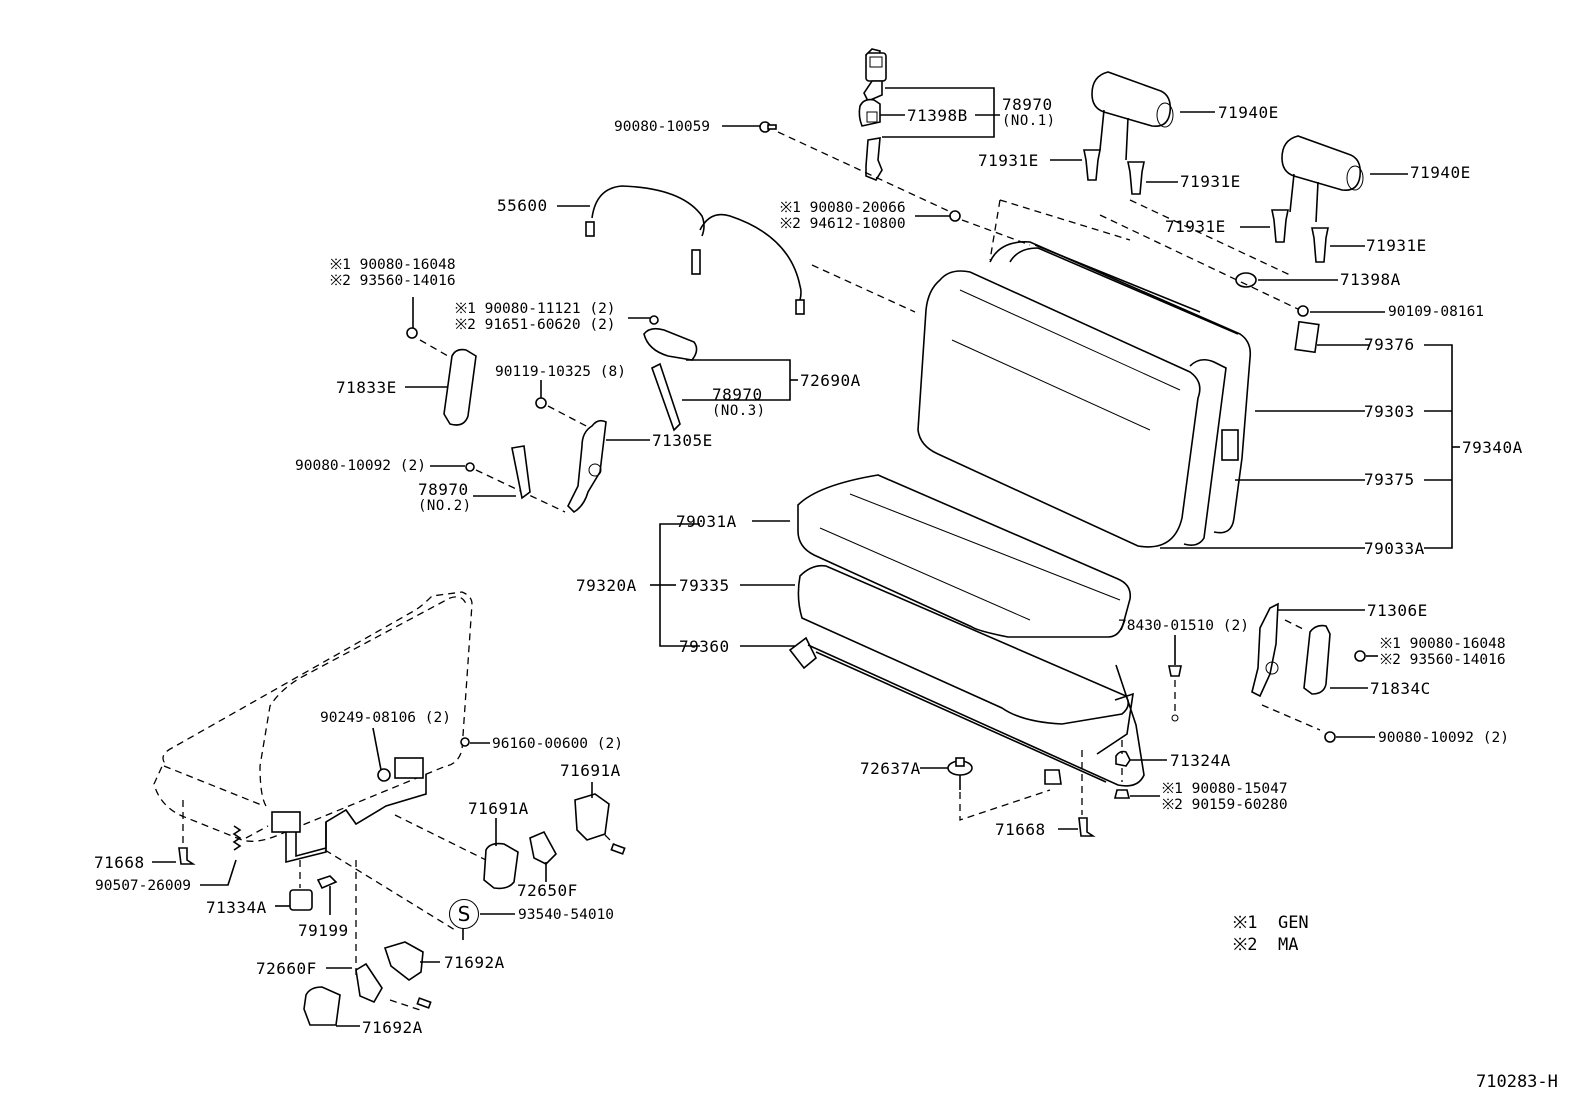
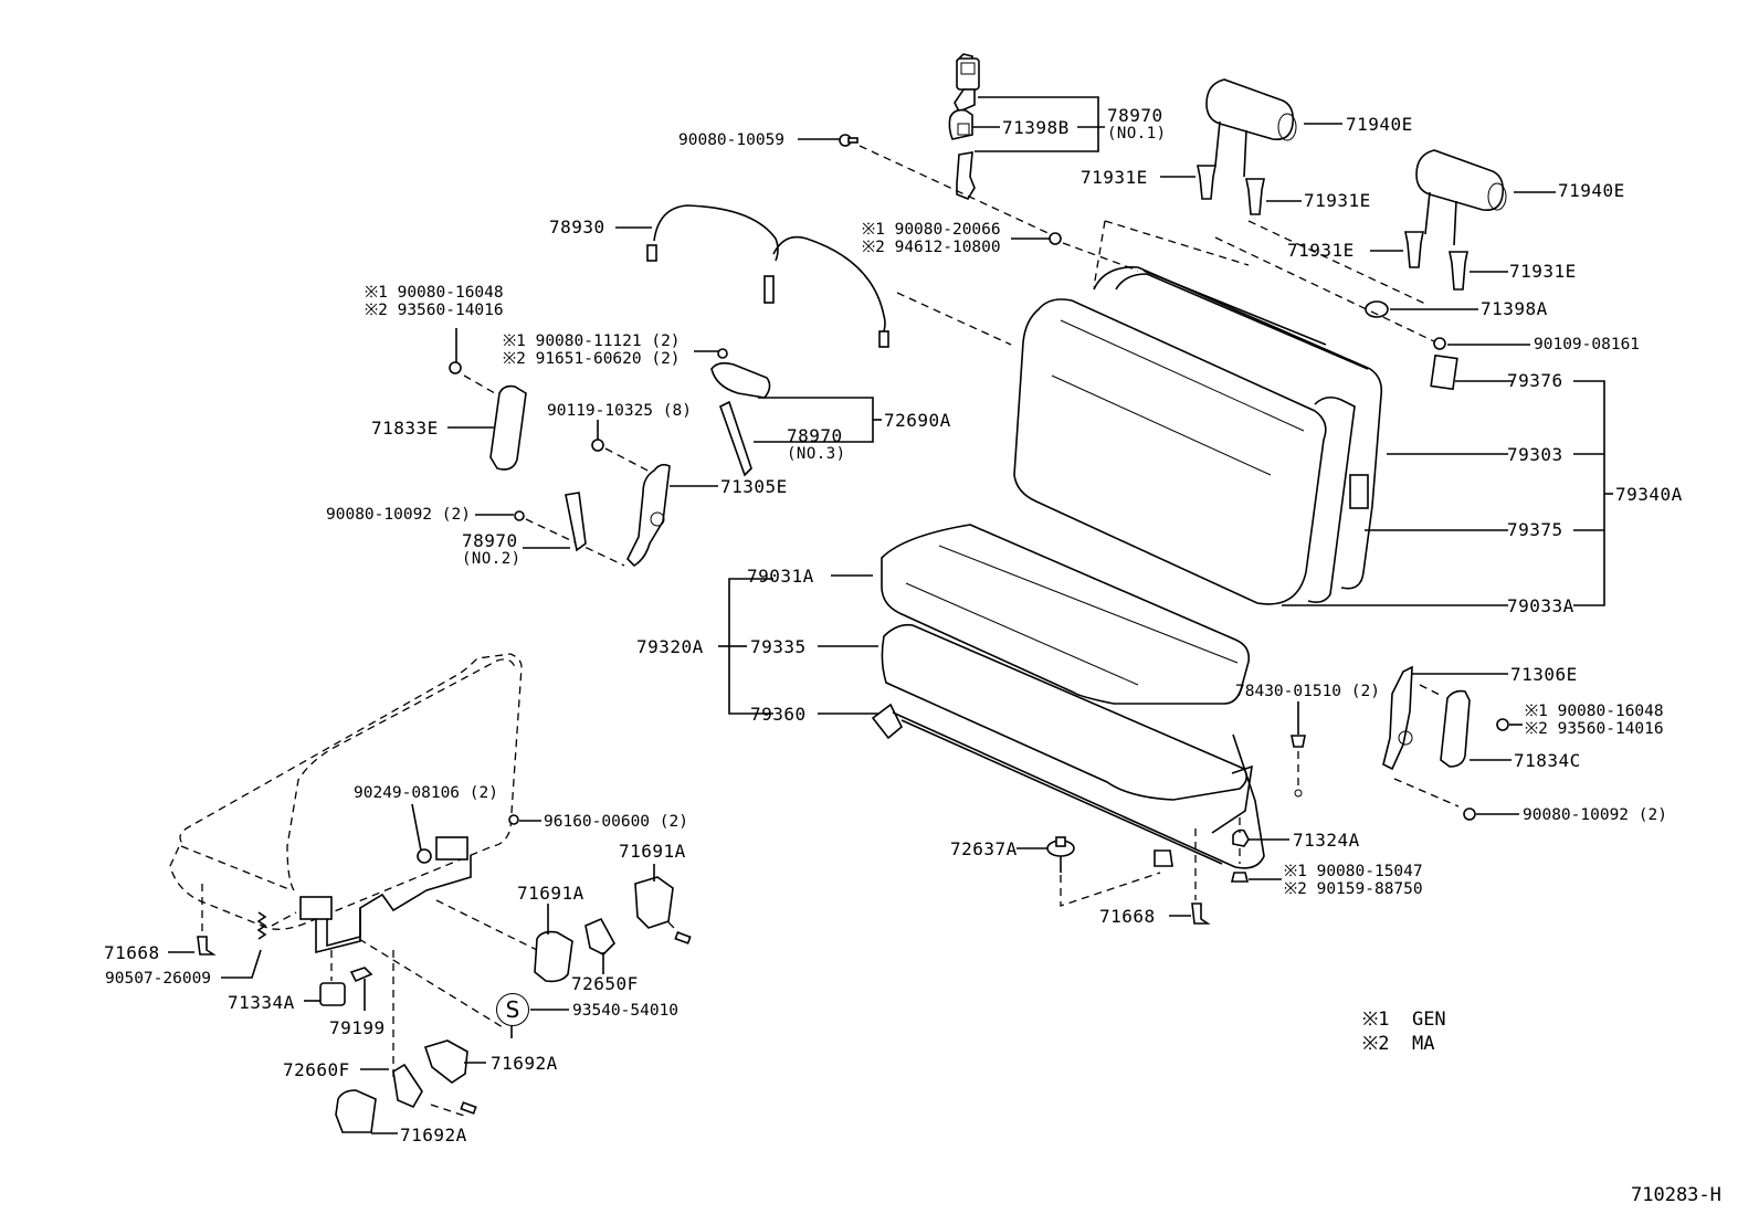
  78970
  (NO.1)
  71398B
  90080-10059
  71940E
  71940E
  71931E
  71931E
  71931E
  71931E
- 55600
+ 78930
  ※1 90080-20066
  ※2 94612-10800
  71398A
  90109-08161
  79376
  79303
  79340A
  79375
  79033A
  ※1 90080-16048
  ※2 93560-14016
  ※1 90080-11121 (2)
  ※2 91651-60620 (2)
  71833E
  90119-10325 (8)
  72690A
  78970
  (NO.3)
  71305E
  90080-10092 (2)
  78970
  (NO.2)
  79031A
  79320A
  79335
  79360
  71306E
  78430-01510 (2)
  ※1 90080-16048
  ※2 93560-14016
  71834C
  90080-10092 (2)
  71324A
  ※1 90080-15047
- ※2 90159-60280
+ ※2 90159-88750
  72637A
  71668
  90249-08106 (2)
  96160-00600 (2)
  71691A
  71691A
  71668
  90507-26009
  72650F
  71334A
  S
  93540-54010
  79199
  72660F
  71692A
  71692A
  ※1 GEN
  ※2 MA
  710283-H
